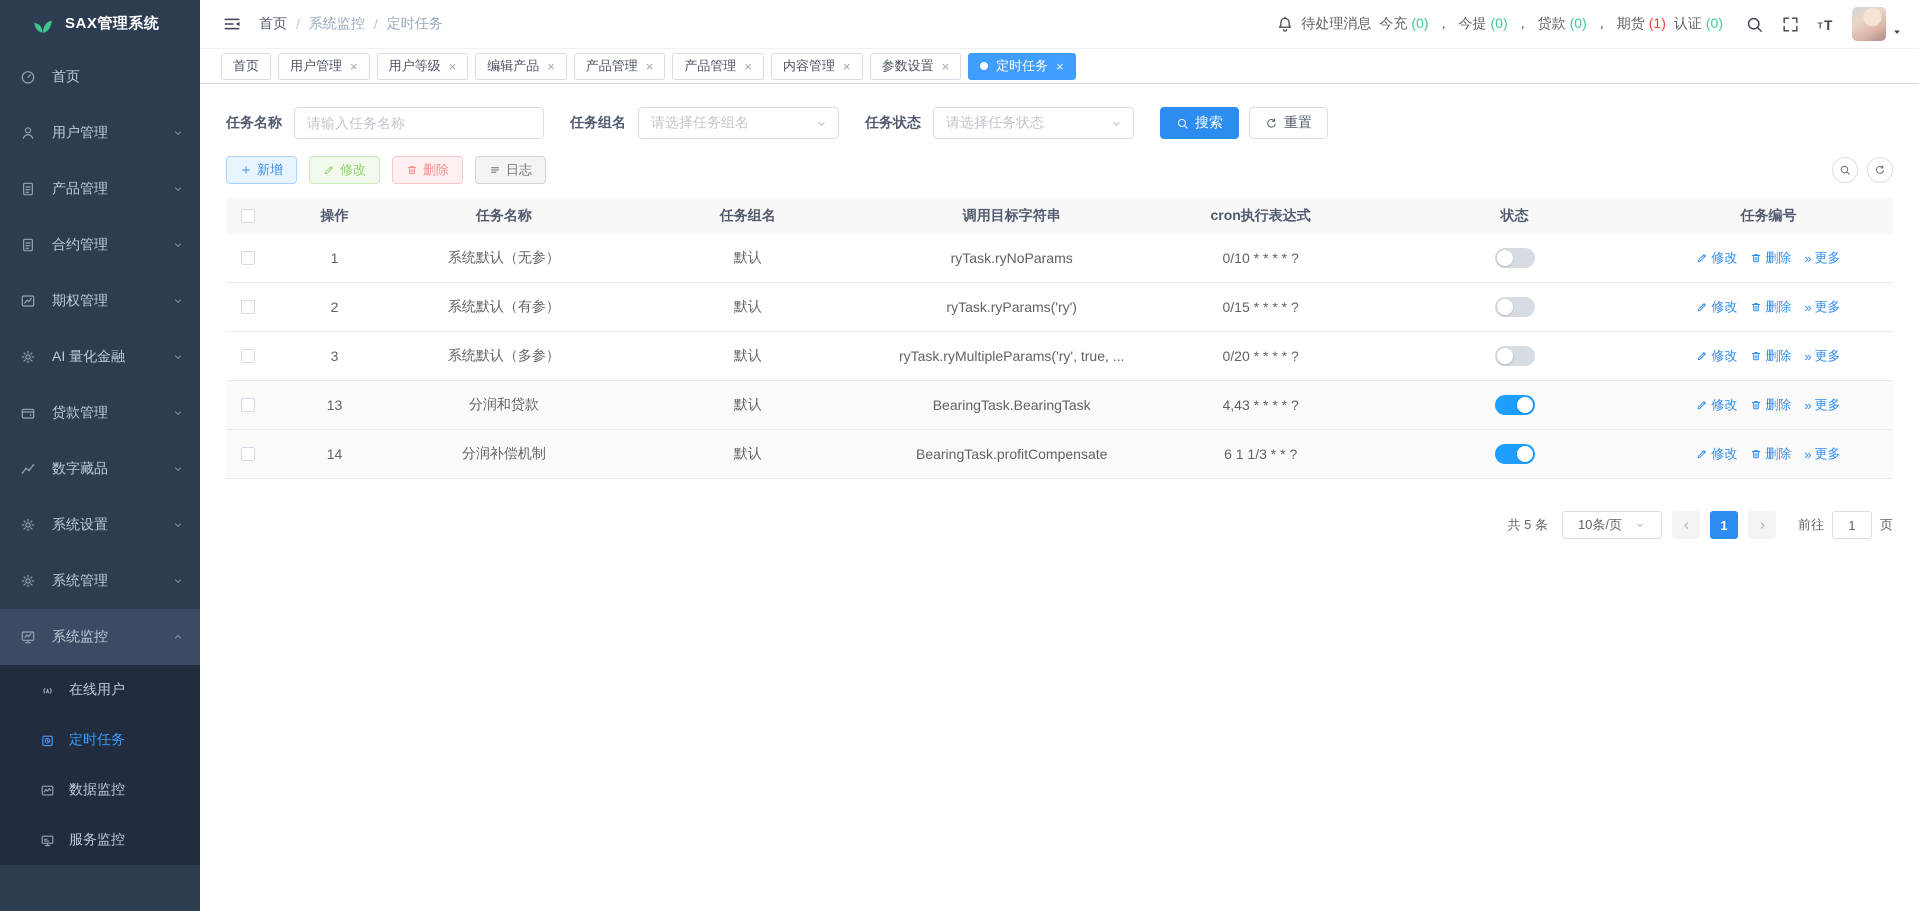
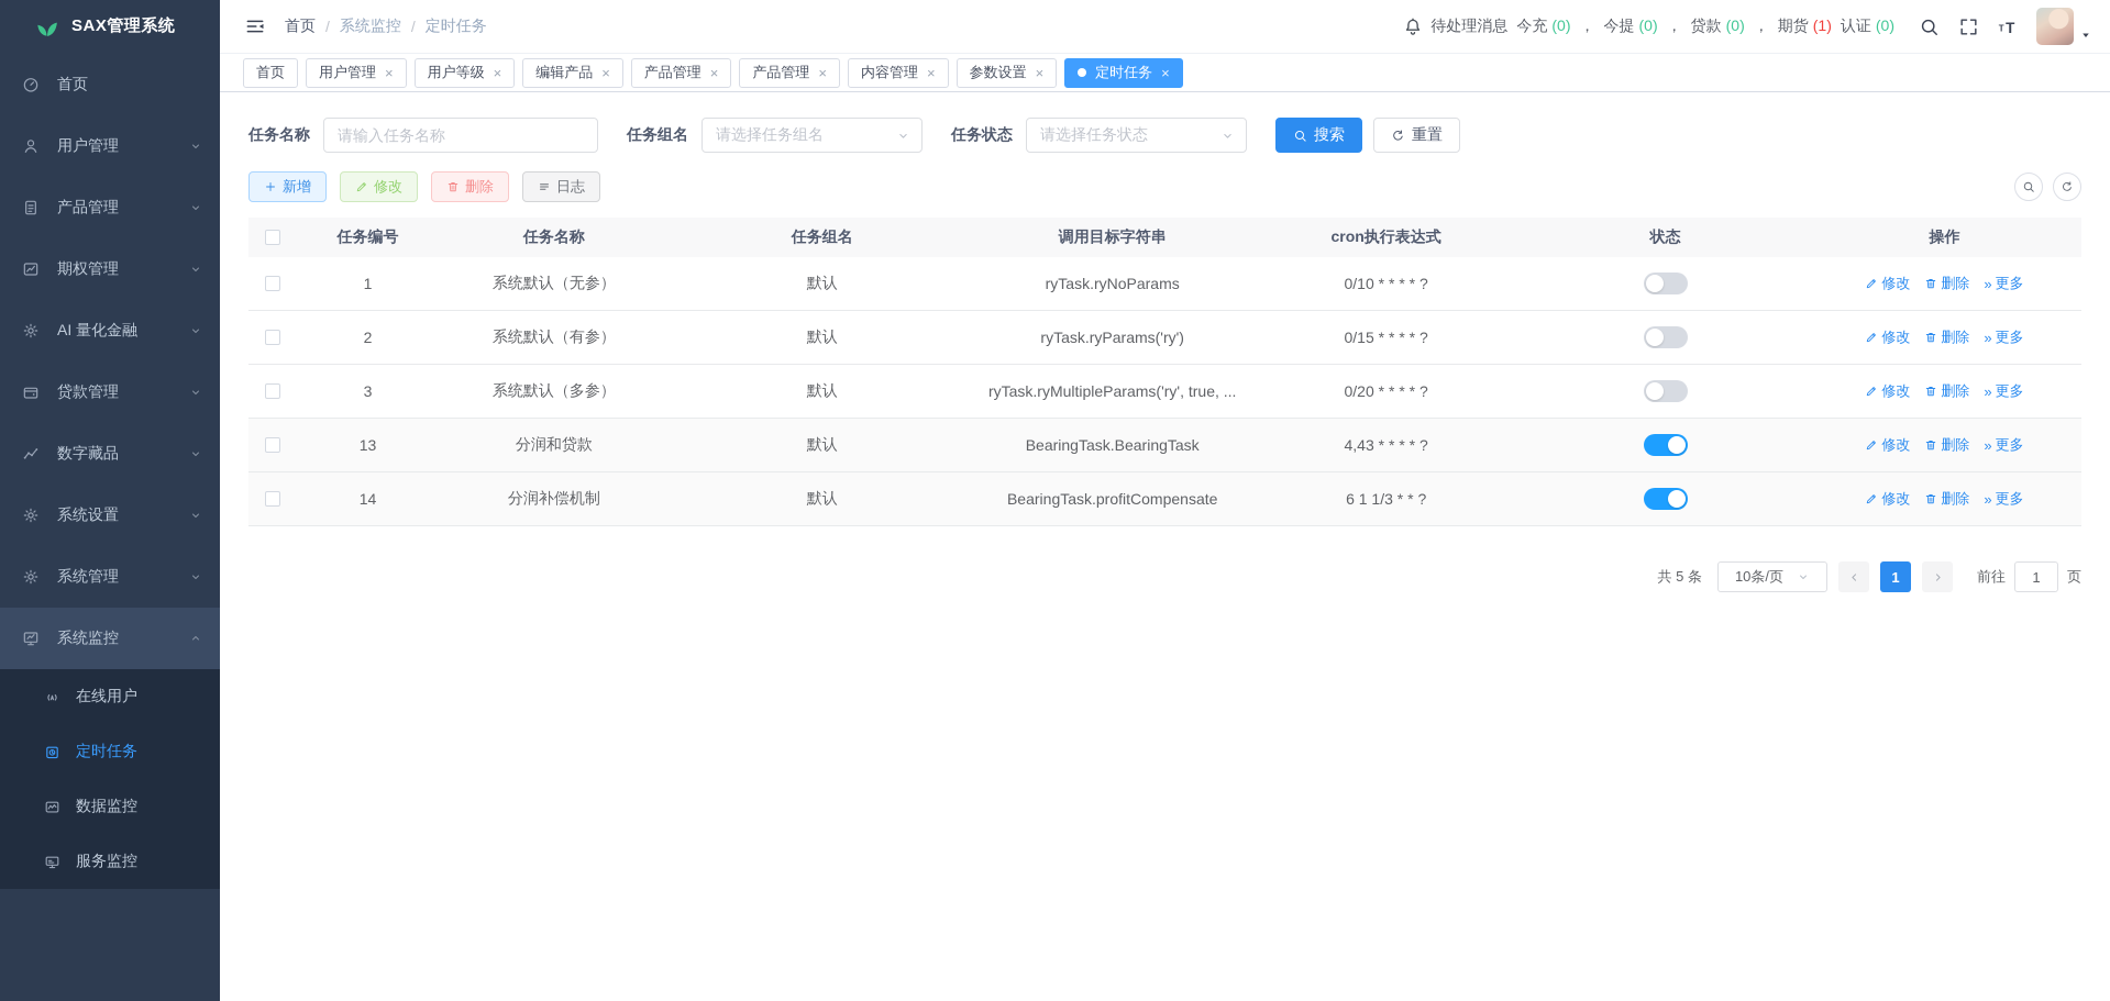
  SAX管理系统
  首页
  用户管理
  产品管理
- 合约管理
  期权管理
  AI 量化金融
  贷款管理
  数字藏品
  系统设置
  系统管理
  系统监控
  在线用户
  定时任务
  数据监控
  服务监控
  首页
  /
  系统监控
  /
  定时任务
  待处理消息
  今充 (0)
  ，
  今提 (0)
  ，
  贷款 (0)
  ，
  期货 (1)
  认证 (0)
  首页
  用户管理
  ×
  用户等级
  ×
  编辑产品
  ×
  产品管理
  ×
  产品管理
  ×
  内容管理
  ×
  参数设置
  ×
  定时任务
  ×
  任务名称
  请输入任务名称
  任务组名
  请选择任务组名
  任务状态
  请选择任务状态
  搜索
  重置
  新增
  修改
  删除
  日志
- 操作
+ 任务编号
  任务名称
  任务组名
  调用目标字符串
  cron执行表达式
  状态
- 任务编号
+ 操作
  1
  系统默认（无参）
  默认
  ryTask.ryNoParams
  0/10 * * * * ?
  修改
  删除
  »
  更多
  2
  系统默认（有参）
  默认
  ryTask.ryParams('ry')
  0/15 * * * * ?
  修改
  删除
  »
  更多
  3
  系统默认（多参）
  默认
  ryTask.ryMultipleParams('ry', true, ...
  0/20 * * * * ?
  修改
  删除
  »
  更多
  13
  分润和贷款
  默认
  BearingTask.BearingTask
  4,43 * * * * ?
  修改
  删除
  »
  更多
  14
  分润补偿机制
  默认
  BearingTask.profitCompensate
  6 1 1/3 * * ?
  修改
  删除
  »
  更多
  共 5 条
  10条/页
  1
  前往
  1
  页
